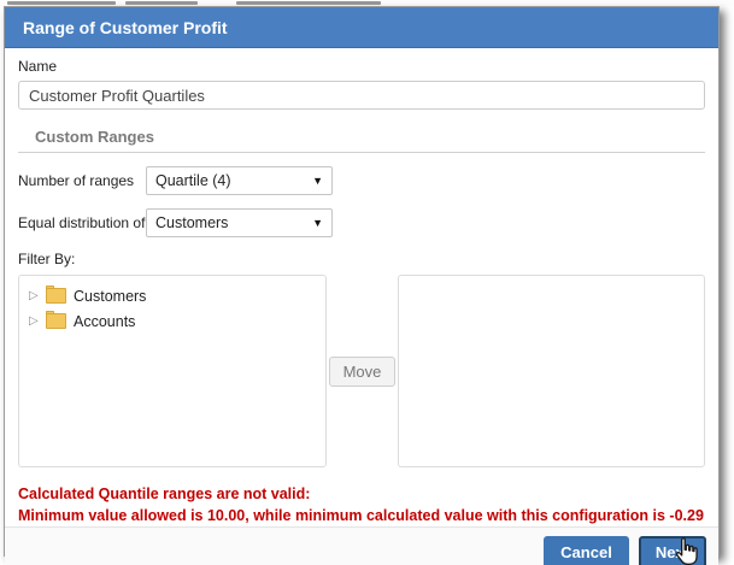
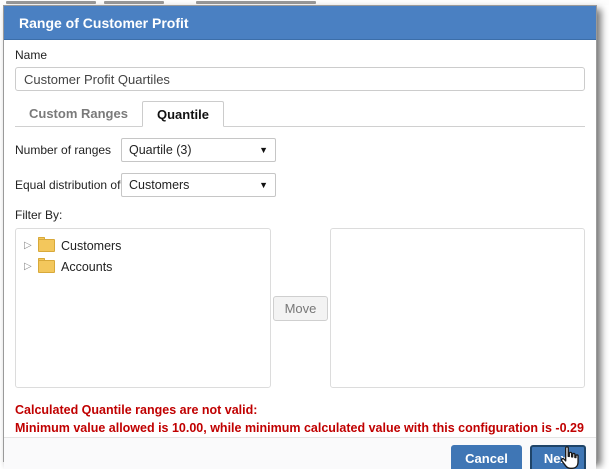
  Range of Customer Profit
  Name
  Customer Profit Quartiles
  Custom Ranges
+ Quantile
  Number of ranges
- Quartile (4)
+ Quartile (3)
  ▼
  Equal distribution of
  Customers
  ▼
  Filter By:
  ▷
  Customers
  ▷
  Accounts
  Move
  Calculated Quantile ranges are not valid:
  Minimum value allowed is 10.00, while minimum calculated value with this configuration is -0.29
  Cancel
